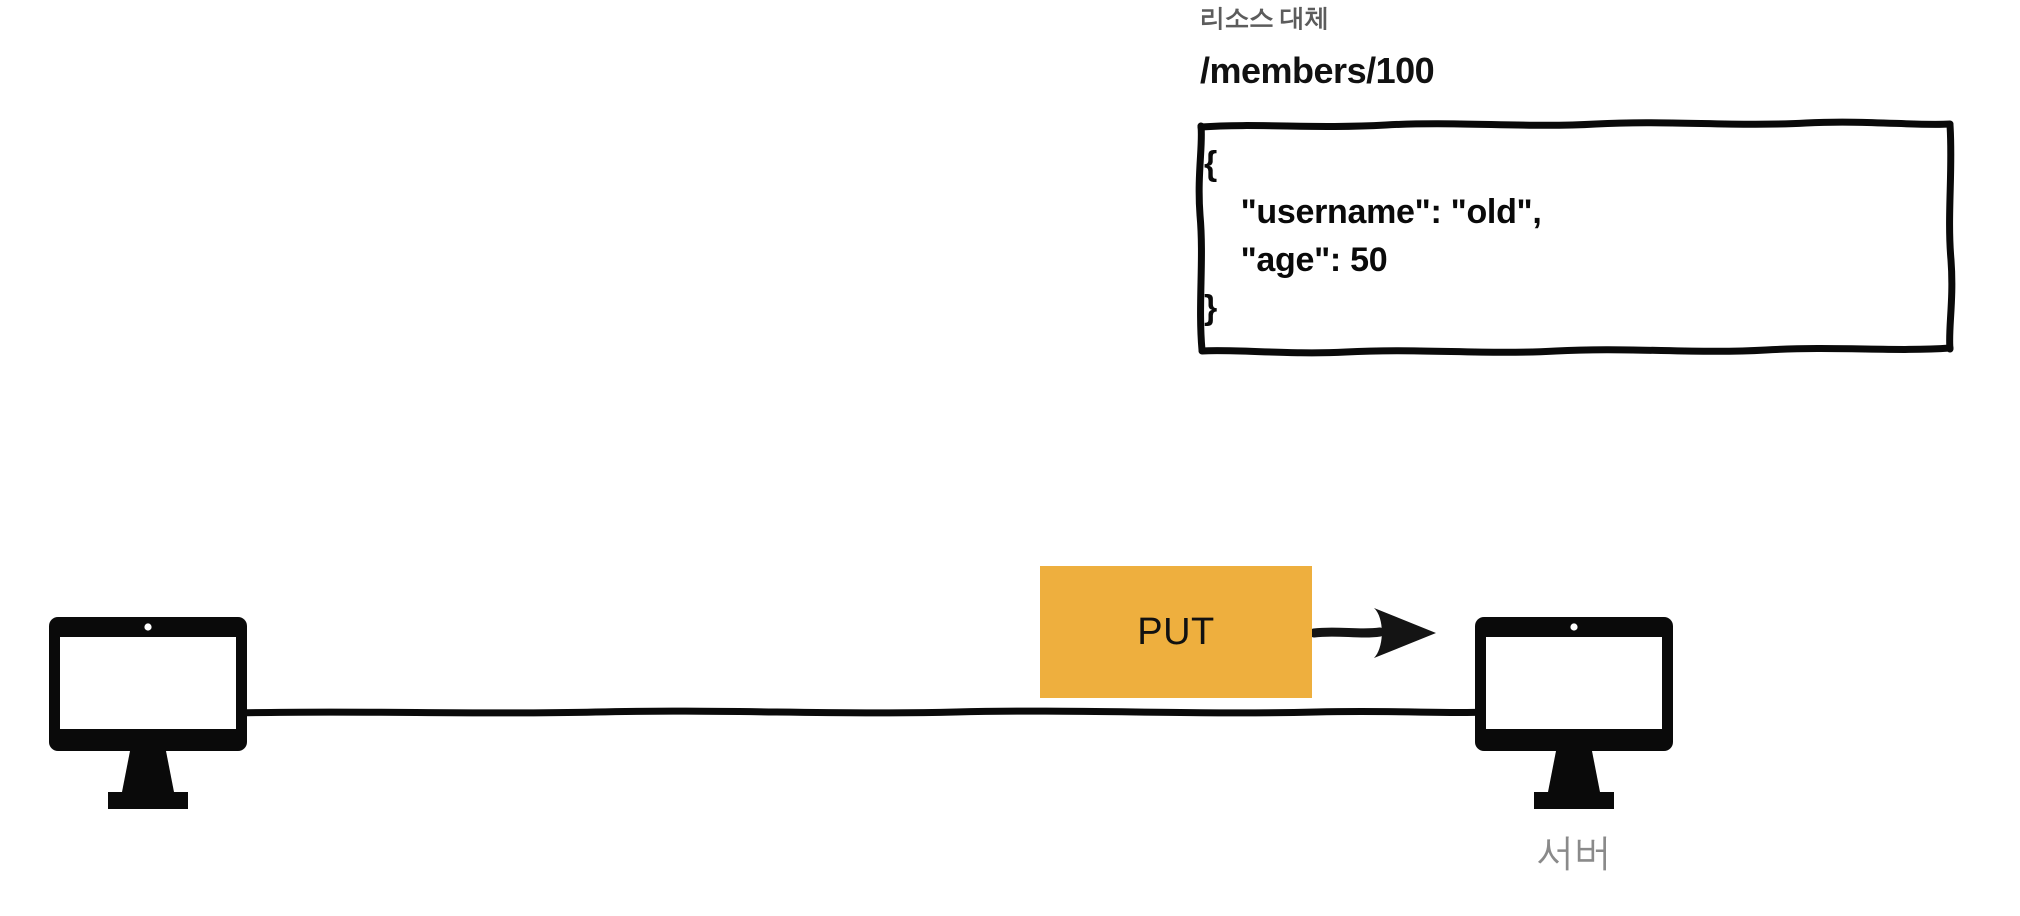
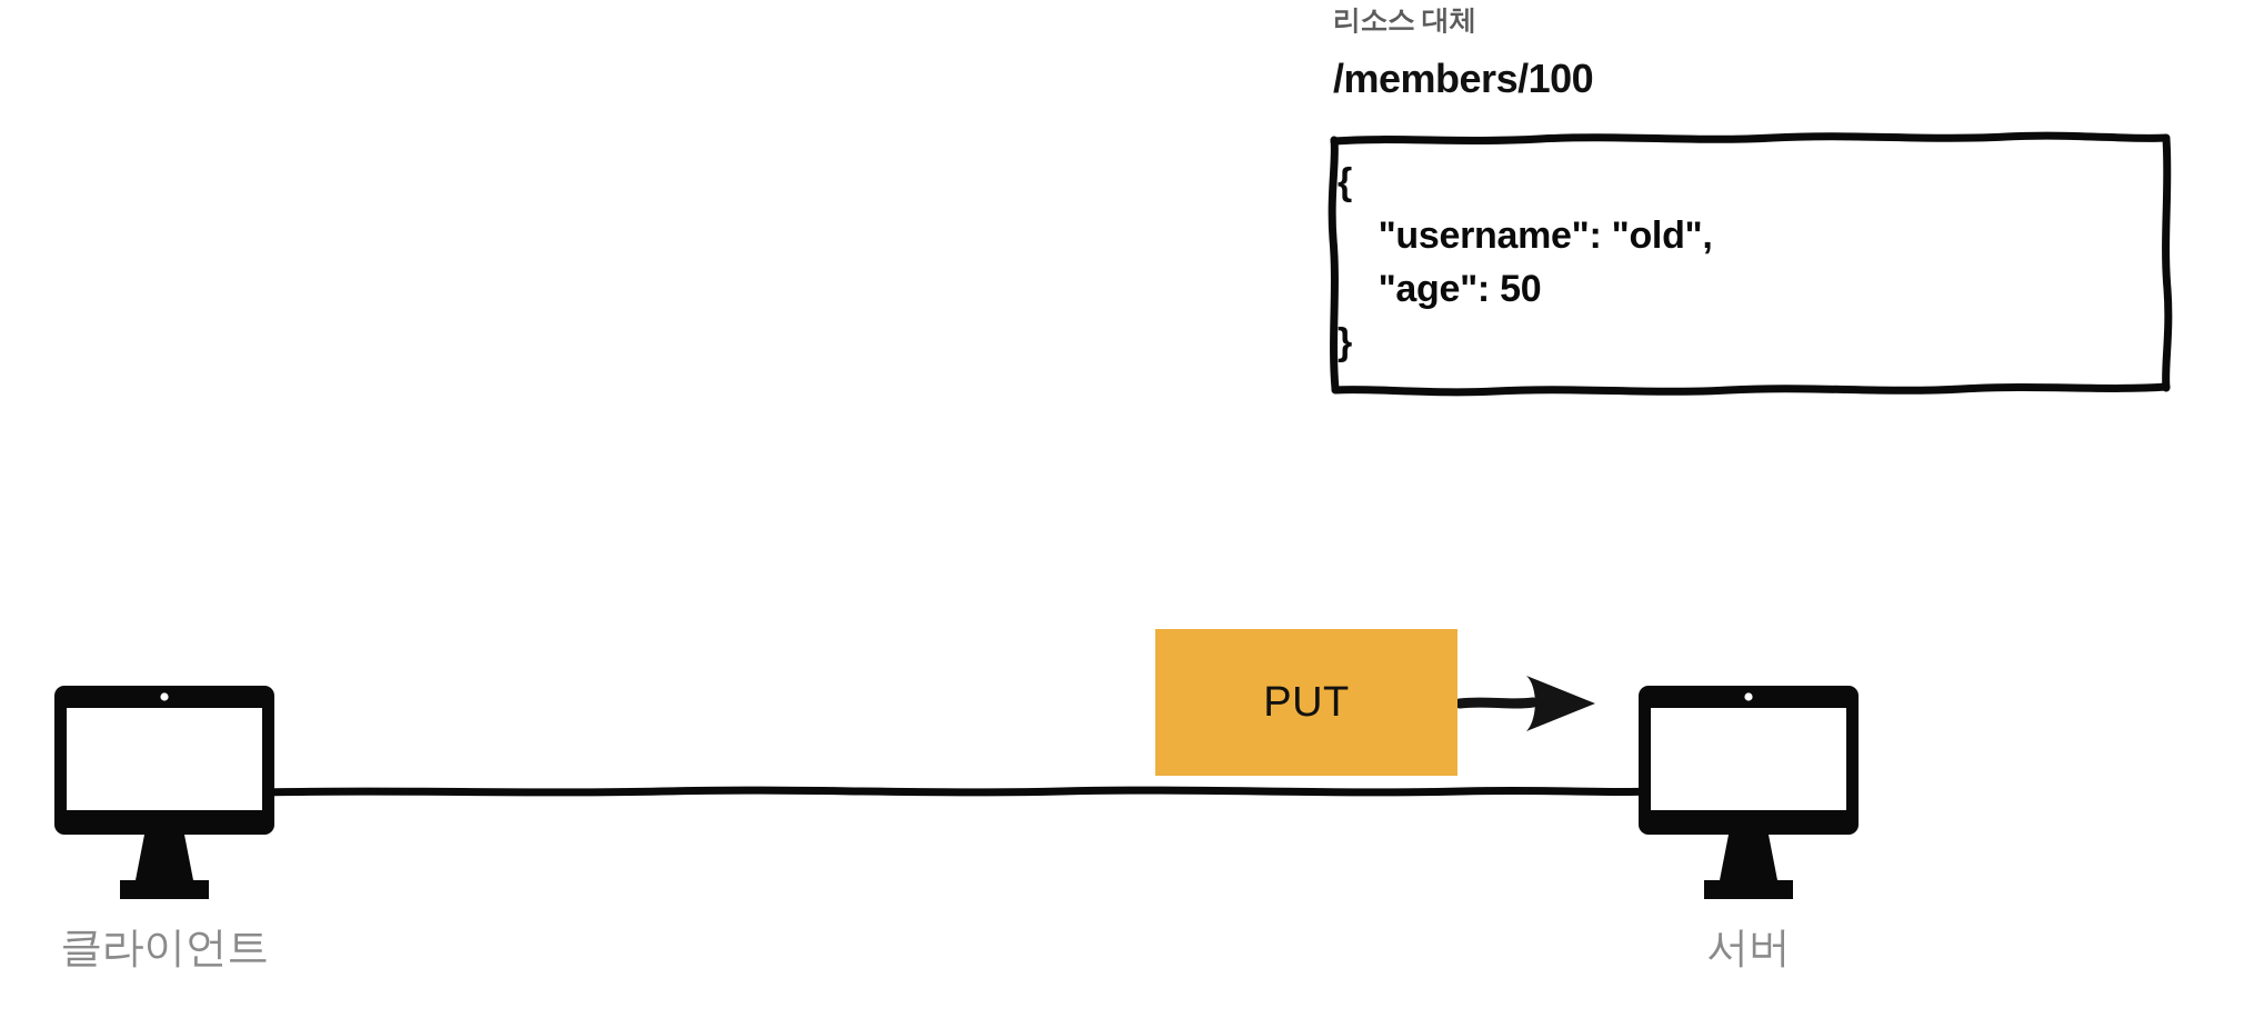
  리소스 대체
  /members/100
  {
  "username": "old",
  "age": 50
  }
  PUT
+ 클라이언트
  서버
